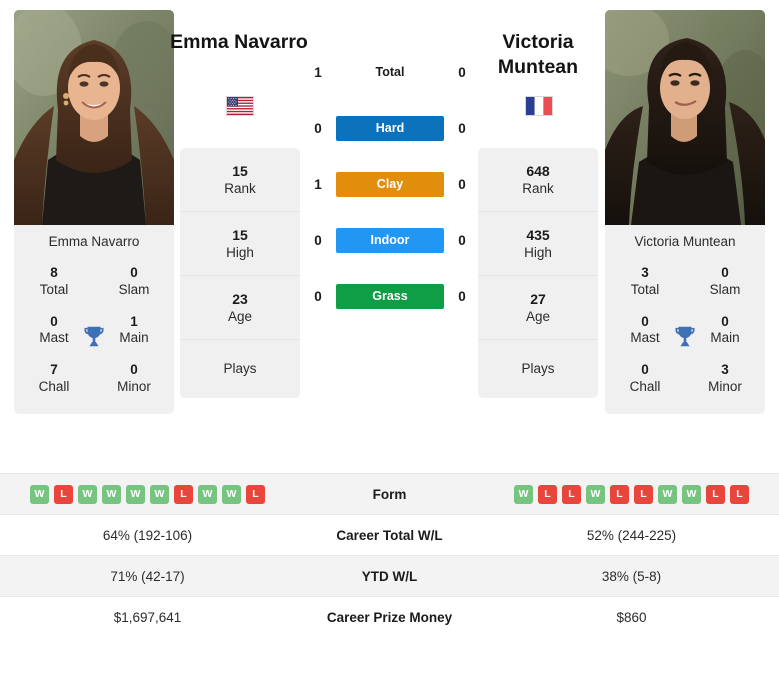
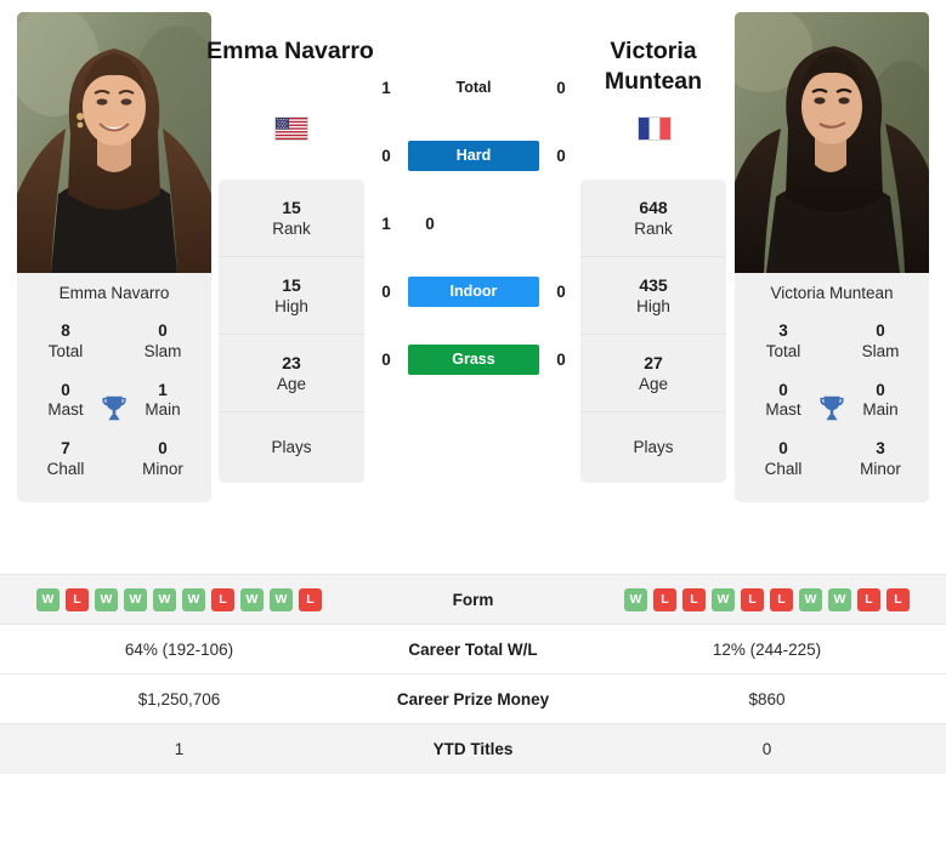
  Emma Navarro
  8
  Total
  0
  Slam
  0
  Mast
  1
  Main
  7
  Chall
  0
  Minor
  Victoria Muntean
  3
  Total
  0
  Slam
  0
  Mast
  0
  Main
  0
  Chall
  3
  Minor
  Emma Navarro
  Victoria Muntean
  1
  Total
  0
  0
  Hard
  0
  1
- Clay
  0
  0
  Indoor
  0
  0
  Grass
  0
  15
  Rank
  15
  High
  23
  Age
  Plays
  648
  Rank
  435
  High
  27
  Age
  Plays
  W L W W W W L W W L	Form	W L L W L L W W L L
- 64% (192-106)	Career Total W/L	52% (244-225)
+ 64% (192-106)	Career Total W/L	12% (244-225)
- 71% (42-17)	YTD W/L	38% (5-8)
- $1,697,641	Career Prize Money	$860
+ $1,250,706	Career Prize Money	$860
+ 1	YTD Titles	0
